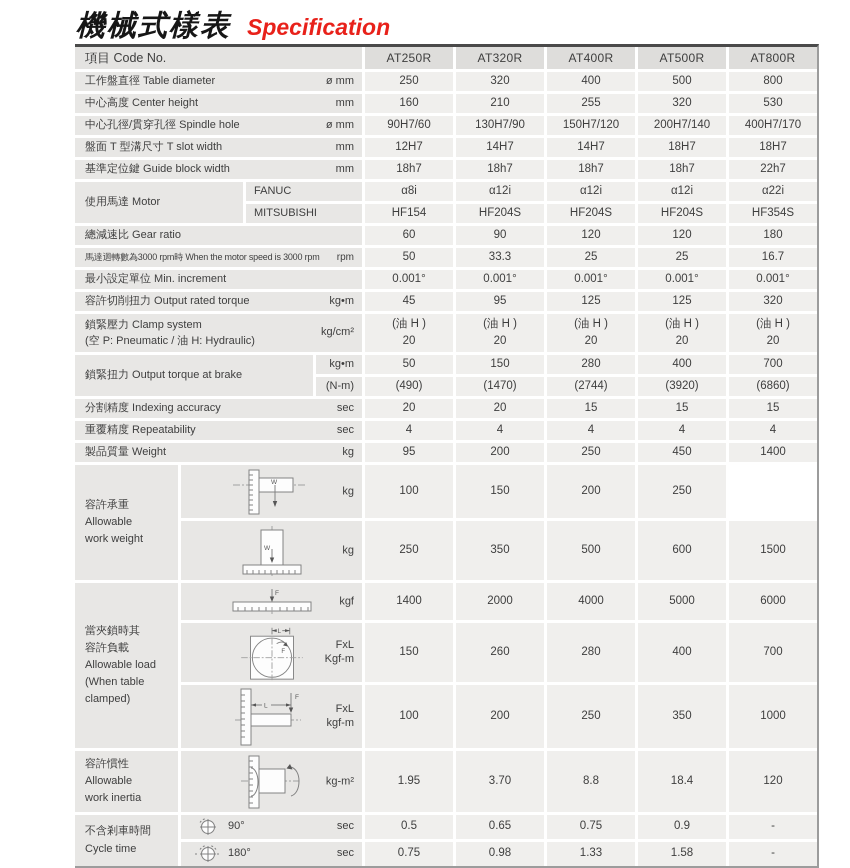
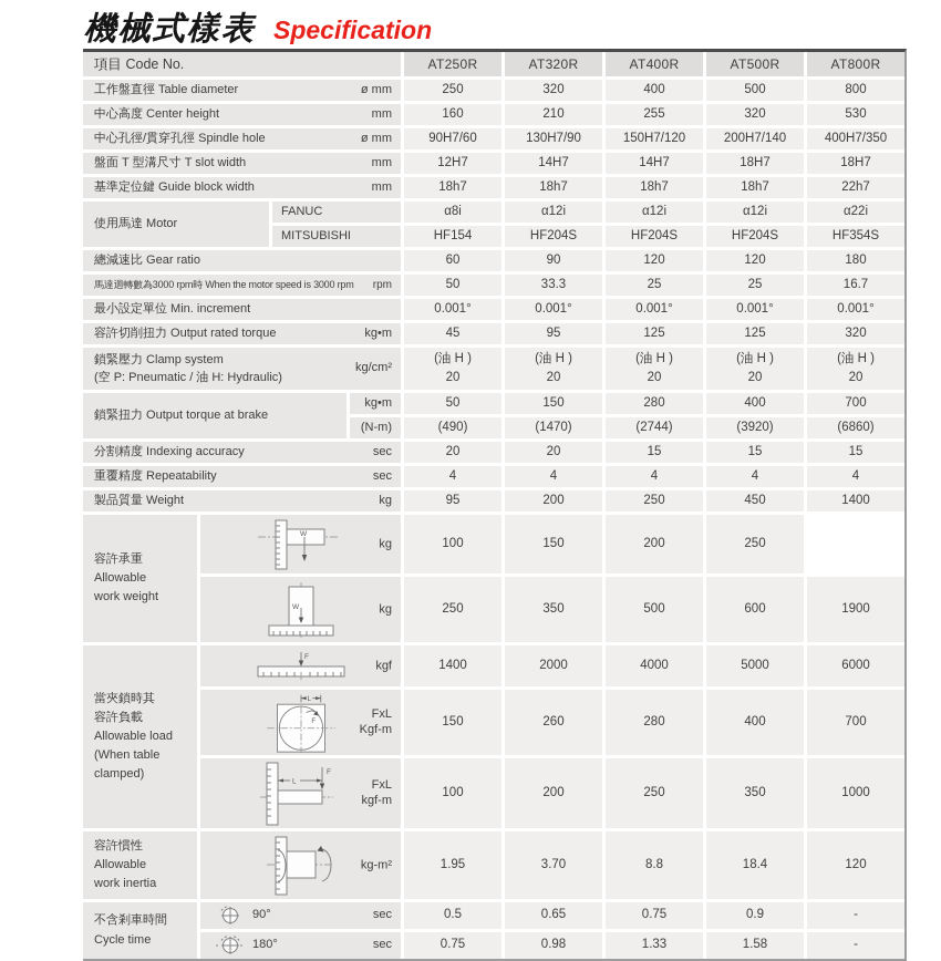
  機械式樣表
  Specification
  項目 Code No.
  AT250R
  AT320R
  AT400R
  AT500R
  AT800R
  工作盤直徑 Table diameter
  ø mm
  250
  320
  400
  500
  800
  中心高度 Center height
  mm
  160
  210
  255
  320
  530
  中心孔徑/貫穿孔徑 Spindle hole
  ø mm
  90H7/60
  130H7/90
  150H7/120
  200H7/140
- 400H7/170
+ 400H7/350
  盤面 T 型溝尺寸 T slot width
  mm
  12H7
  14H7
  14H7
  18H7
  18H7
  基準定位鍵 Guide block width
  mm
  18h7
  18h7
  18h7
  18h7
  22h7
  使用馬達 Motor
  FANUC
  α8i
  α12i
  α12i
  α12i
  α22i
  MITSUBISHI
  HF154
  HF204S
  HF204S
  HF204S
  HF354S
  總減速比 Gear ratio
  60
  90
  120
  120
  180
  馬達迴轉數為3000 rpm時 When the motor speed is 3000 rpm
  rpm
  50
  33.3
  25
  25
  16.7
  最小設定單位 Min. increment
  0.001°
  0.001°
  0.001°
  0.001°
  0.001°
  容許切削扭力 Output rated torque
  kg•m
  45
  95
  125
  125
  320
  鎖緊壓力 Clamp system
  (空 P: Pneumatic / 油 H: Hydraulic)
  kg/cm²
  (油 H )
  20
  (油 H )
  20
  (油 H )
  20
  (油 H )
  20
  (油 H )
  20
  鎖緊扭力 Output torque at brake
  kg•m
  50
  150
  280
  400
  700
  (N-m)
  (490)
  (1470)
  (2744)
  (3920)
  (6860)
  分割精度 Indexing accuracy
  sec
  20
  20
  15
  15
  15
  重覆精度 Repeatability
  sec
  4
  4
  4
  4
  4
  製品質量 Weight
  kg
  95
  200
  250
  450
  1400
  容許承重
  Allowable
  work weight
  kg
  100
  150
  200
  250
  kg
  250
  350
  500
  600
- 1500
+ 1900
  當夾鎖時其
  容許負載
  Allowable load
  (When table
  clamped)
  kgf
  1400
  2000
  4000
  5000
  6000
  FxL
  Kgf-m
  150
  260
  280
  400
  700
  FxL
  kgf-m
  100
  200
  250
  350
  1000
  容許慣性
  Allowable
  work inertia
  kg-m²
  1.95
  3.70
  8.8
  18.4
  120
  不含剎車時間
  Cycle time
  90°
  sec
  0.5
  0.65
  0.75
  0.9
  -
  180°
  sec
  0.75
  0.98
  1.33
  1.58
  -
